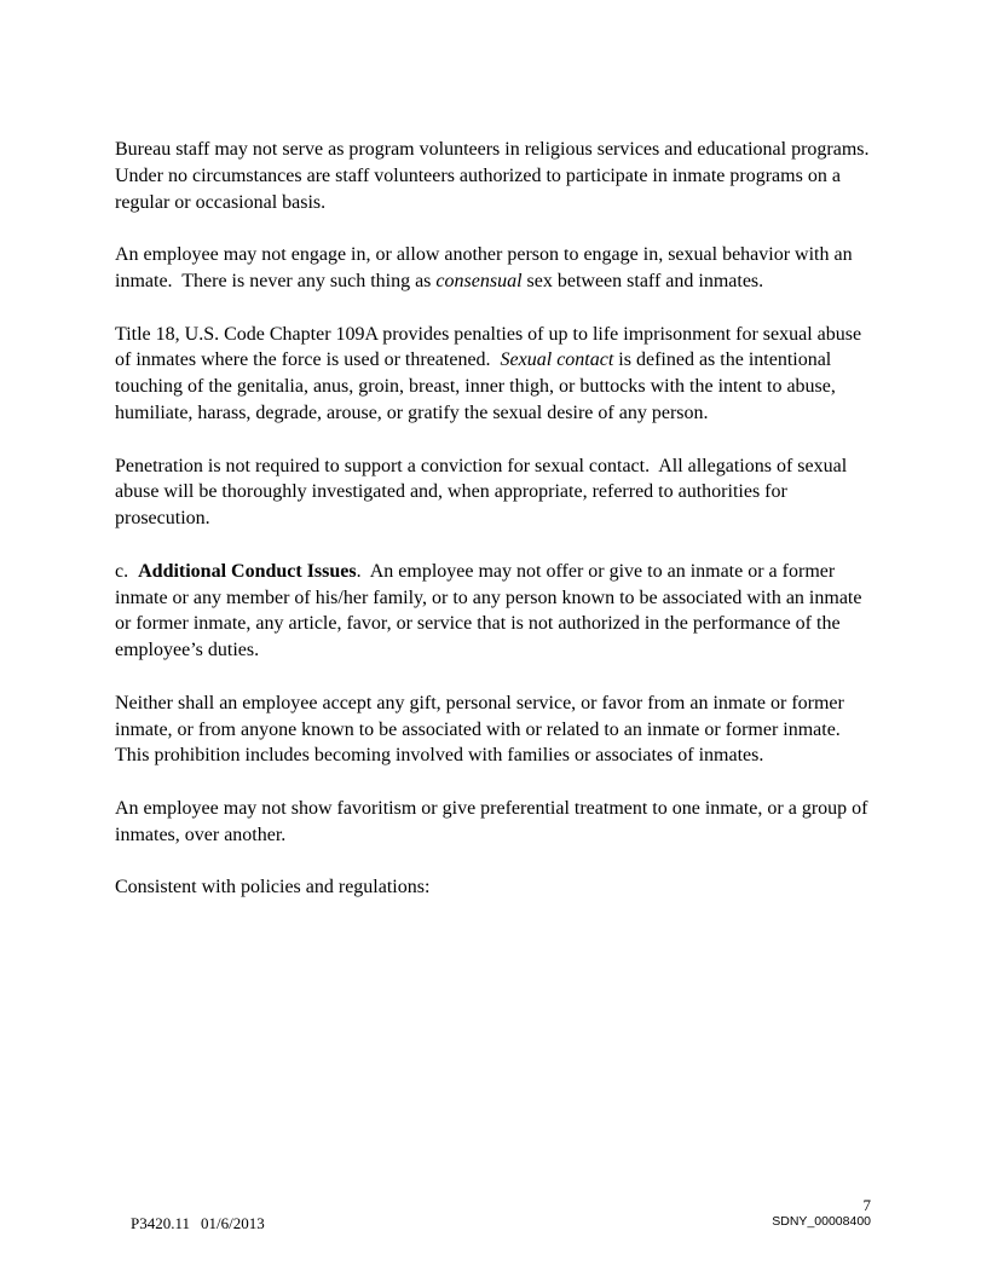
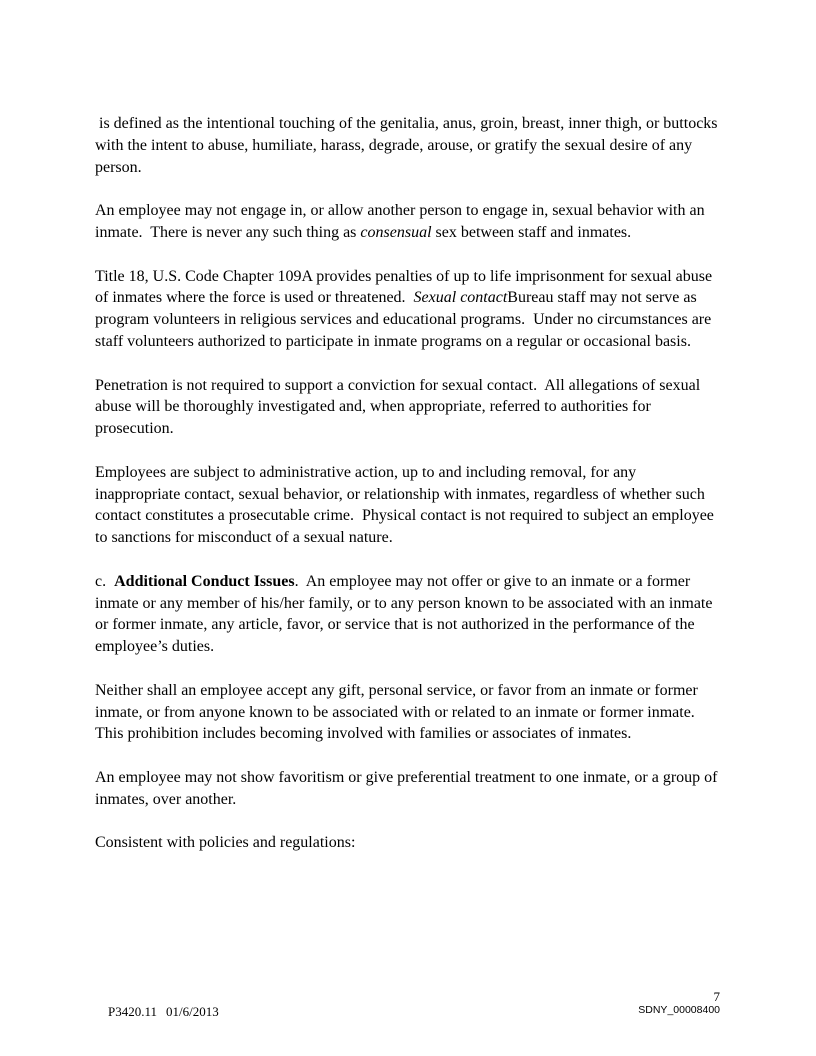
- Bureau staff may not serve as program volunteers in religious services and educational programs. Under no circumstances are staff volunteers authorized to participate in inmate programs on a regular or occasional basis.
+ is defined as the intentional touching of the genitalia, anus, groin, breast, inner thigh, or buttocks with the intent to abuse, humiliate, harass, degrade, arouse, or gratify the sexual desire of any person.
  An employee may not engage in, or allow another person to engage in, sexual behavior with an inmate. There is never any such thing as consensual sex between staff and inmates.
- Title 18, U.S. Code Chapter 109A provides penalties of up to life imprisonment for sexual abuse of inmates where the force is used or threatened. Sexual contact is defined as the intentional touching of the genitalia, anus, groin, breast, inner thigh, or buttocks with the intent to abuse, humiliate, harass, degrade, arouse, or gratify the sexual desire of any person.
+ Title 18, U.S. Code Chapter 109A provides penalties of up to life imprisonment for sexual abuse of inmates where the force is used or threatened. Sexual contactBureau staff may not serve as program volunteers in religious services and educational programs. Under no circumstances are staff volunteers authorized to participate in inmate programs on a regular or occasional basis.
  Penetration is not required to support a conviction for sexual contact. All allegations of sexual abuse will be thoroughly investigated and, when appropriate, referred to authorities for prosecution.
+ Employees are subject to administrative action, up to and including removal, for any inappropriate contact, sexual behavior, or relationship with inmates, regardless of whether such contact constitutes a prosecutable crime. Physical contact is not required to subject an employee to sanctions for misconduct of a sexual nature.
  c. Additional Conduct Issues. An employee may not offer or give to an inmate or a former inmate or any member of his/her family, or to any person known to be associated with an inmate or former inmate, any article, favor, or service that is not authorized in the performance of the employee’s duties.
  Neither shall an employee accept any gift, personal service, or favor from an inmate or former inmate, or from anyone known to be associated with or related to an inmate or former inmate. This prohibition includes becoming involved with families or associates of inmates.
  An employee may not show favoritism or give preferential treatment to one inmate, or a group of inmates, over another.
  Consistent with policies and regulations:
  P3420.11 01/6/2013
  7
  SDNY_00008400
